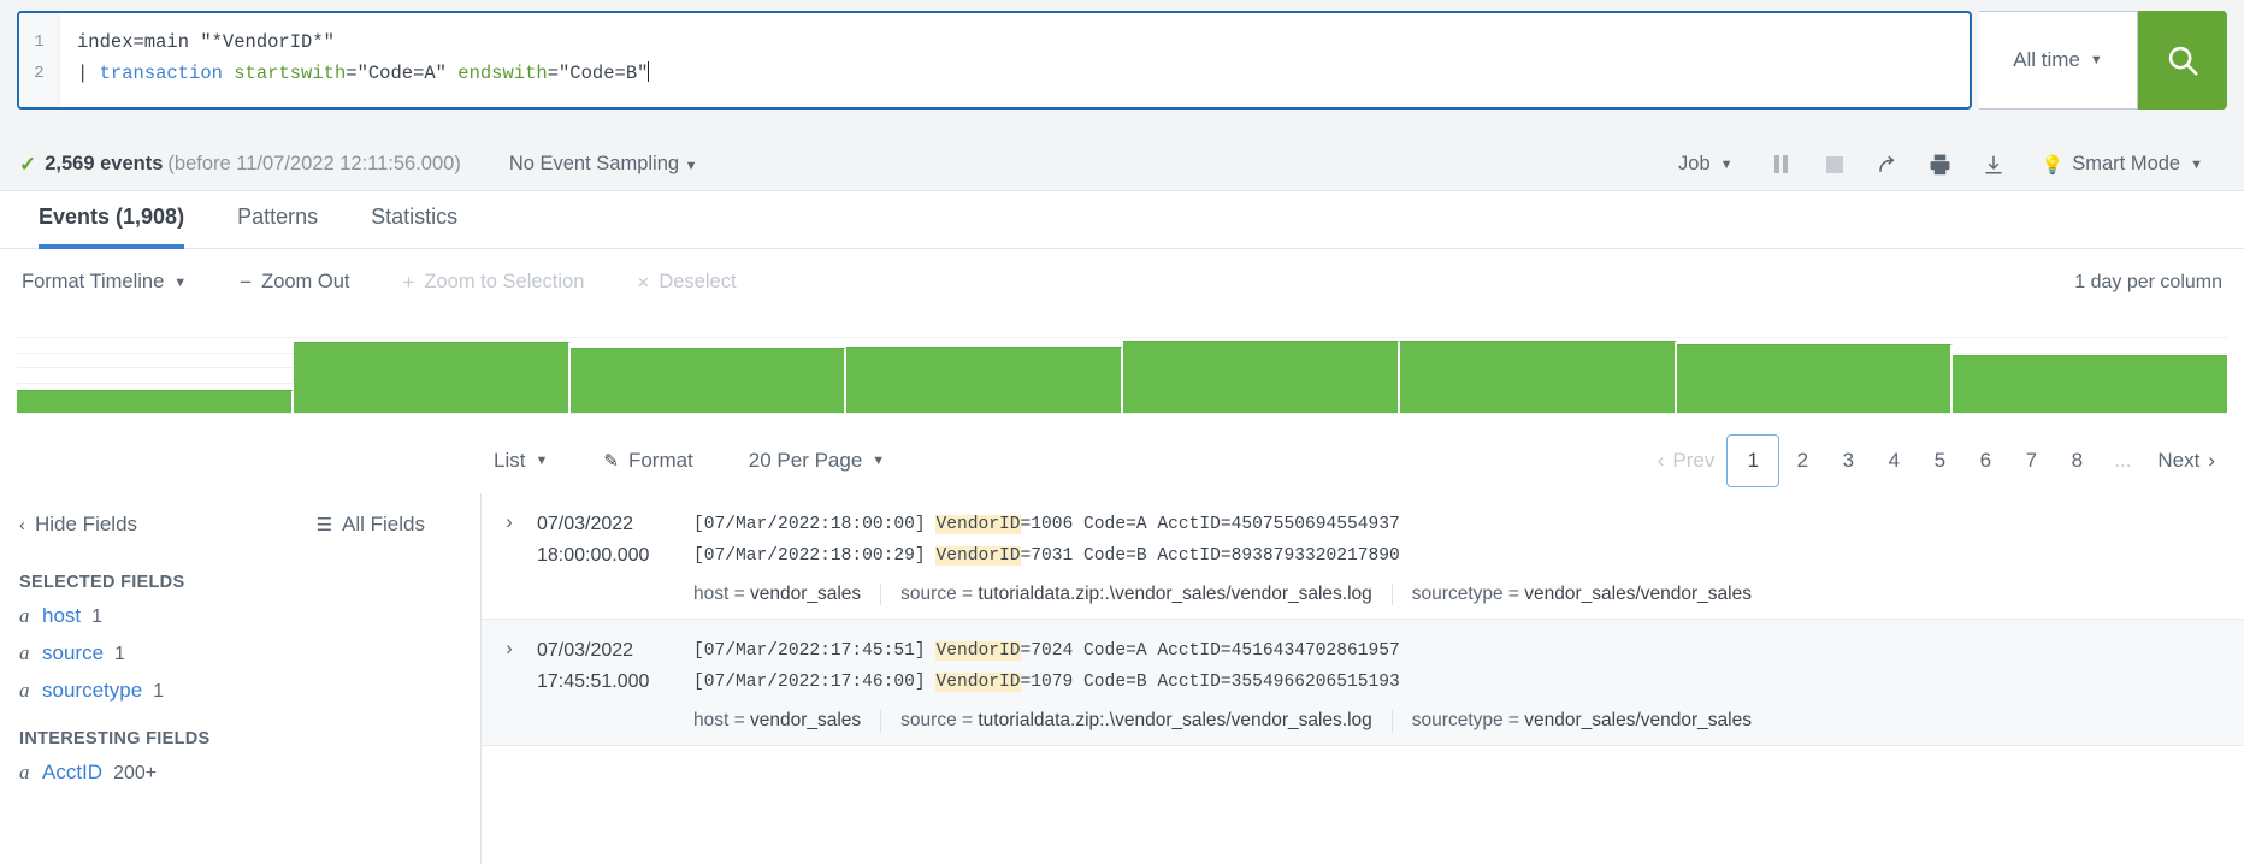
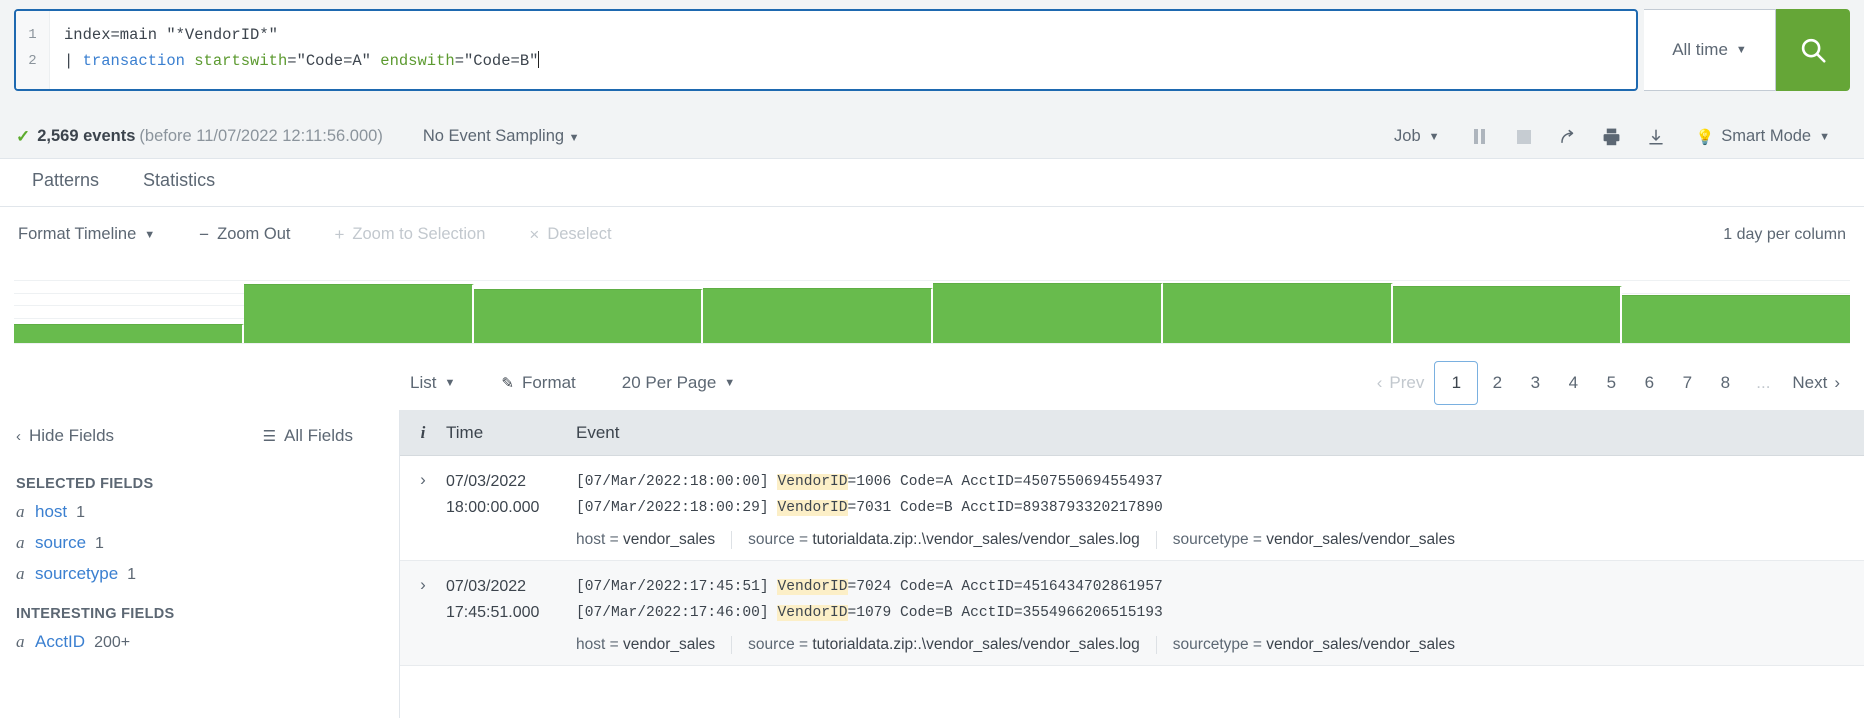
  1
  2
  index=main "*VendorID*" | transaction startswith="Code=A" endswith="Code=B"
  All time
  ▼
  ✓
  2,569 events
  (before 11/07/2022 12:11:56.000)
  No Event Sampling ▼
  Job
  ▼
  💡
  Smart Mode
  ▼
- Events (1,908)
  Patterns
  Statistics
  Format Timeline
  ▼
  −
  Zoom Out
  +
  Zoom to Selection
  ×
  Deselect
  1 day per column
  List
  ▼
  ✎
  Format
  20 Per Page
  ▼
  ‹
  Prev
  1
  2
  3
  4
  5
  6
  7
  8
  ...
  Next
  ›
  ‹
  Hide Fields
  ☰
  All Fields
  SELECTED FIELDS
  a
  host
  1
  a
  source
  1
  a
  sourcetype
  1
  INTERESTING FIELDS
  a
  AcctID
  200+
+ i
+ Time
+ Event
  ›
  07/03/2022
  18:00:00.000
  [07/Mar/2022:18:00:00] VendorID=1006 Code=A AcctID=4507550694554937
  [07/Mar/2022:18:00:29] VendorID=7031 Code=B AcctID=8938793320217890
  host = vendor_sales
  source = tutorialdata.zip:.\vendor_sales/vendor_sales.log
  sourcetype = vendor_sales/vendor_sales
  ›
  07/03/2022
  17:45:51.000
  [07/Mar/2022:17:45:51] VendorID=7024 Code=A AcctID=4516434702861957
  [07/Mar/2022:17:46:00] VendorID=1079 Code=B AcctID=3554966206515193
  host = vendor_sales
  source = tutorialdata.zip:.\vendor_sales/vendor_sales.log
  sourcetype = vendor_sales/vendor_sales
